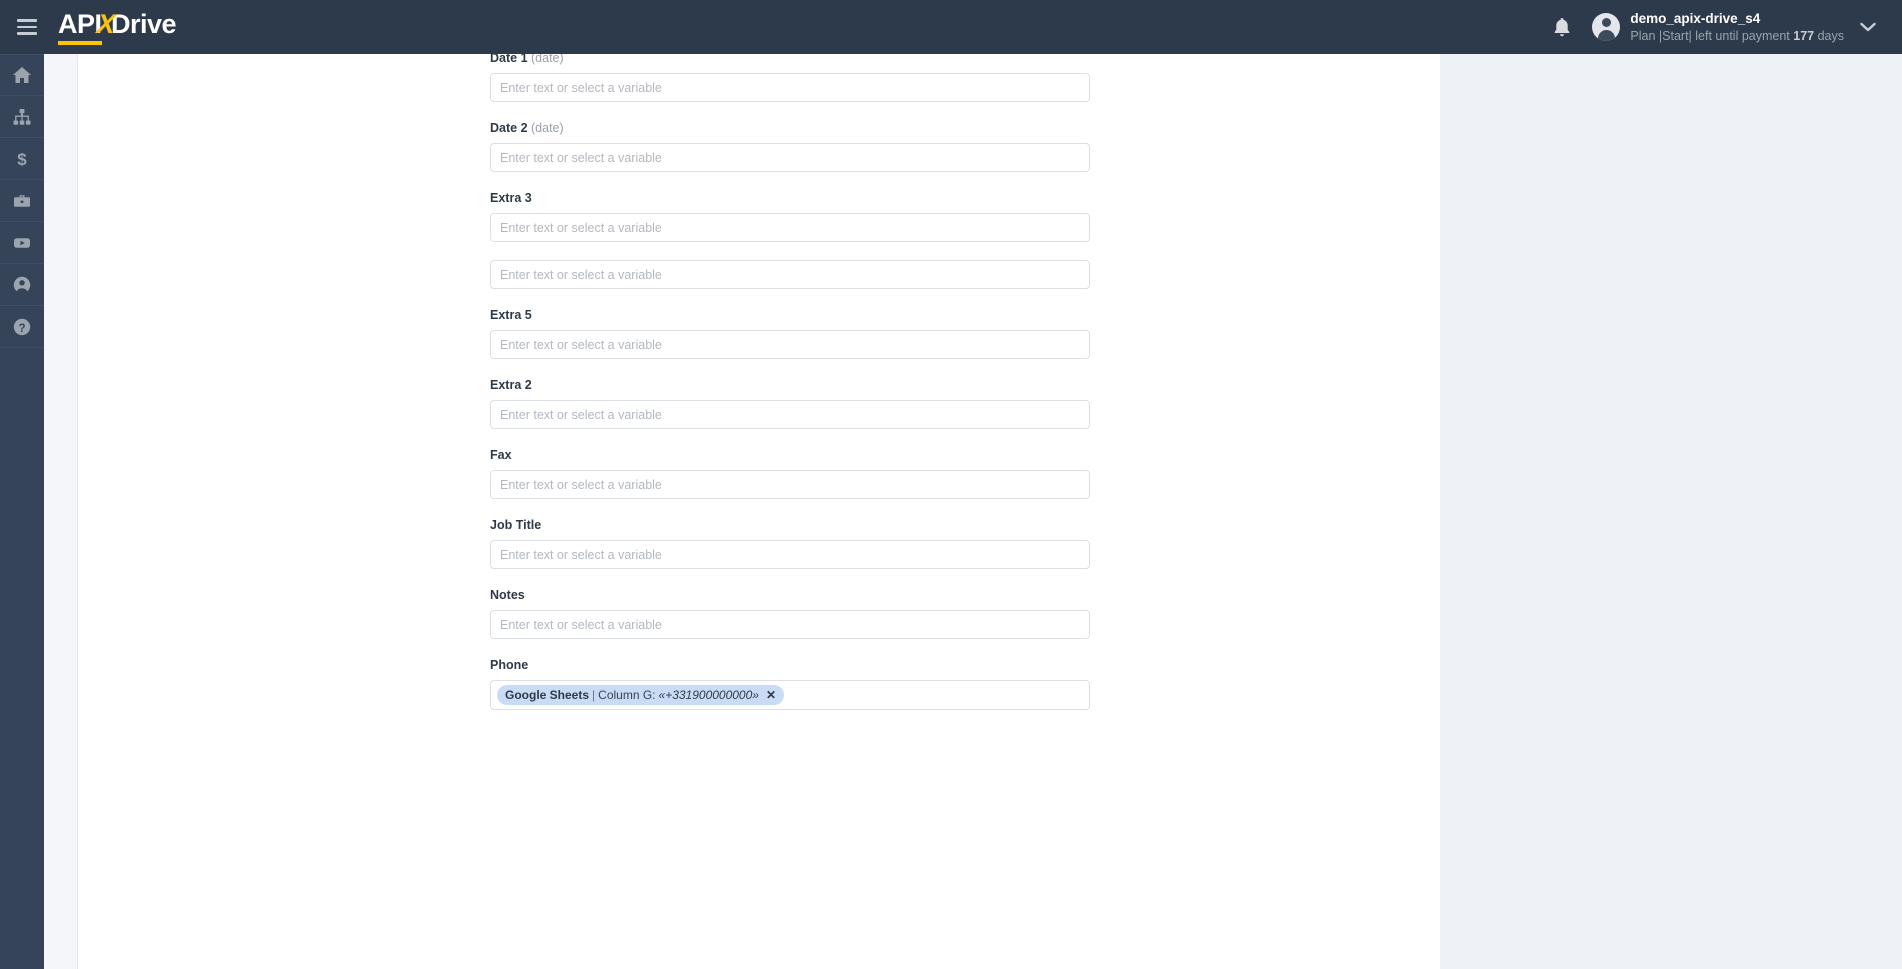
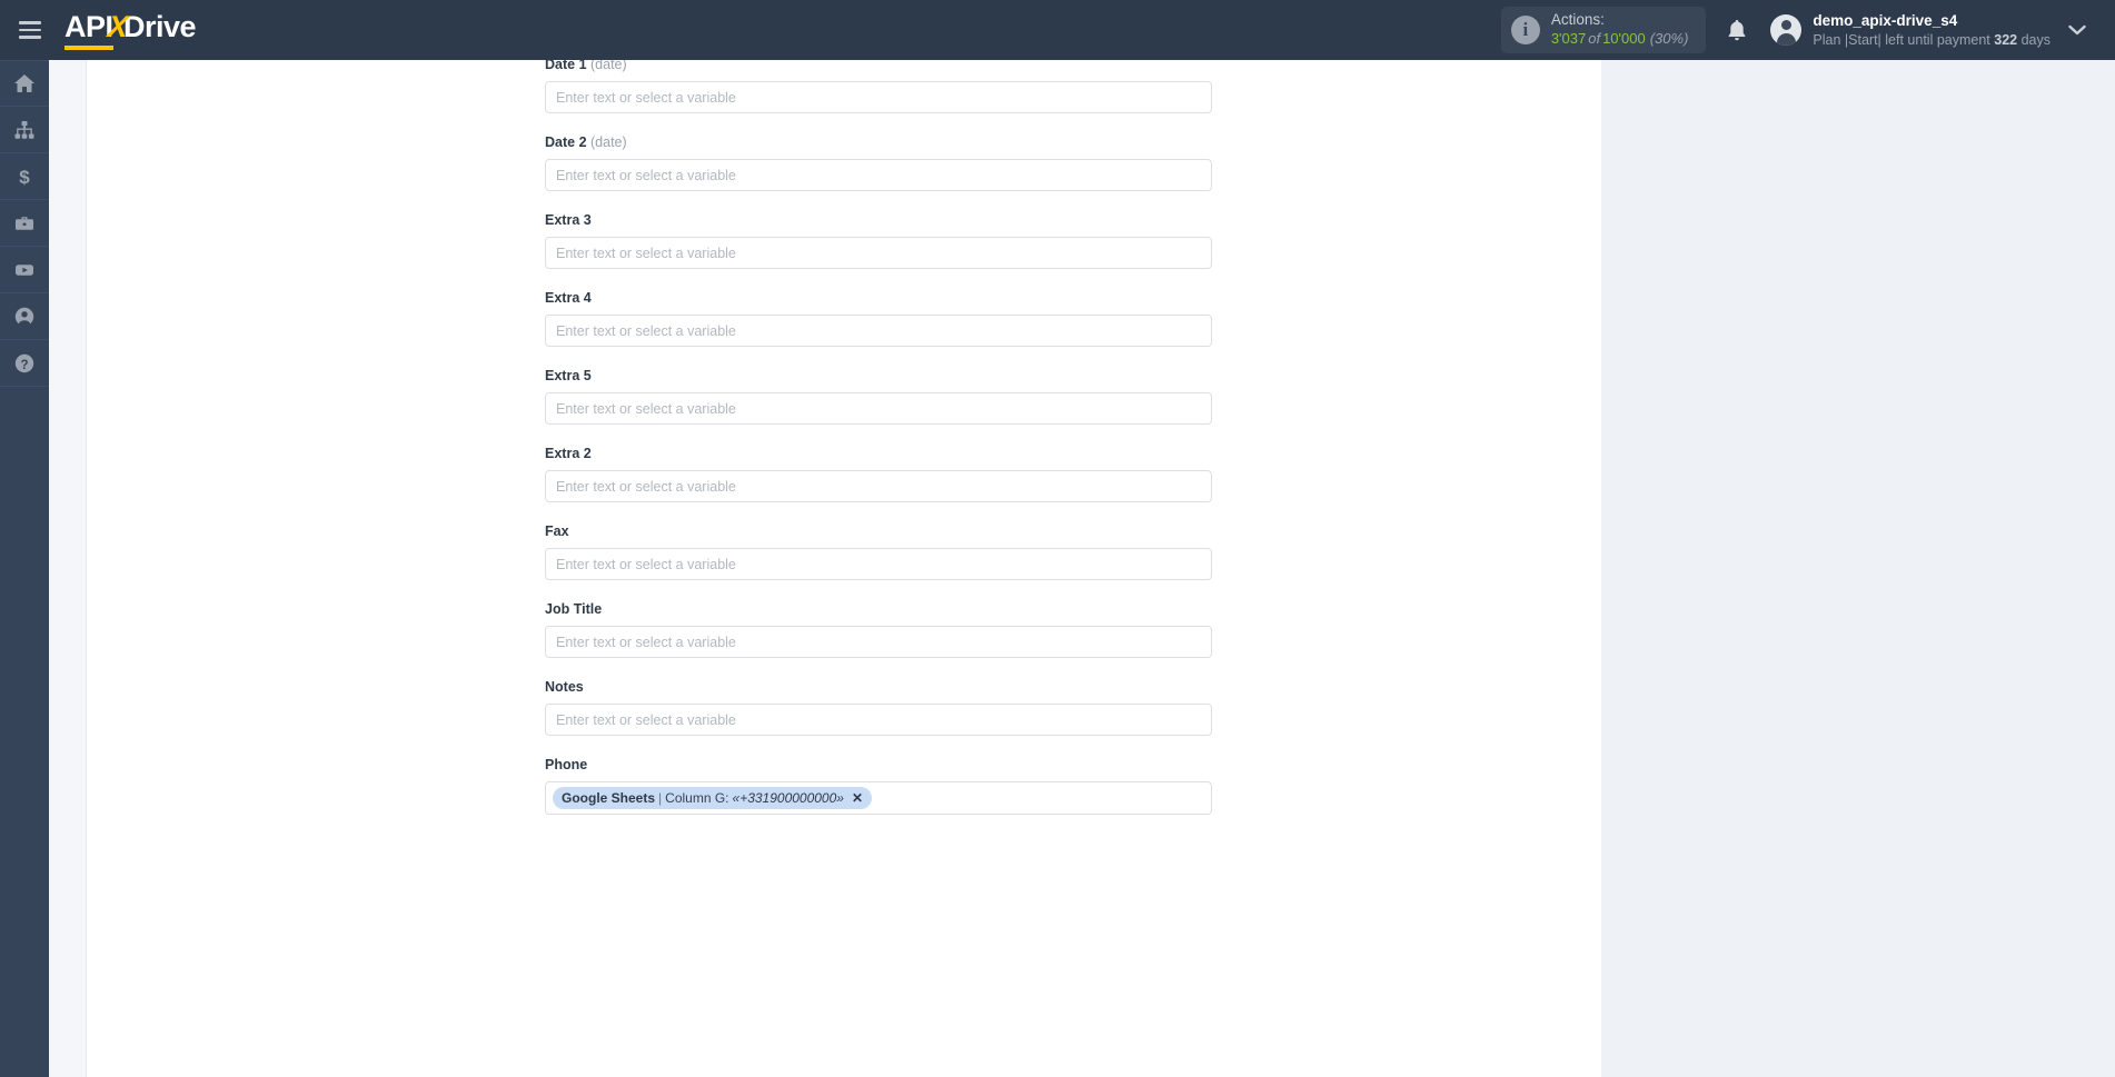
  API
  Drive
+ i
+ Actions:
+ 3'037 of 10'000 (30%)
  demo_apix-drive_s4
- Plan |Start| left until payment 177 days
+ Plan |Start| left until payment 322 days
  $
  ?
  Date 1 (date)
  Enter text or select a variable
  Date 2 (date)
  Enter text or select a variable
  Extra 3
  Enter text or select a variable
+ Extra 4
  Enter text or select a variable
  Extra 5
  Enter text or select a variable
  Extra 2
  Enter text or select a variable
  Fax
  Enter text or select a variable
  Job Title
  Enter text or select a variable
  Notes
  Enter text or select a variable
  Phone
  Google Sheets
  |
  Column G:
  «+331900000000»
  ✕
